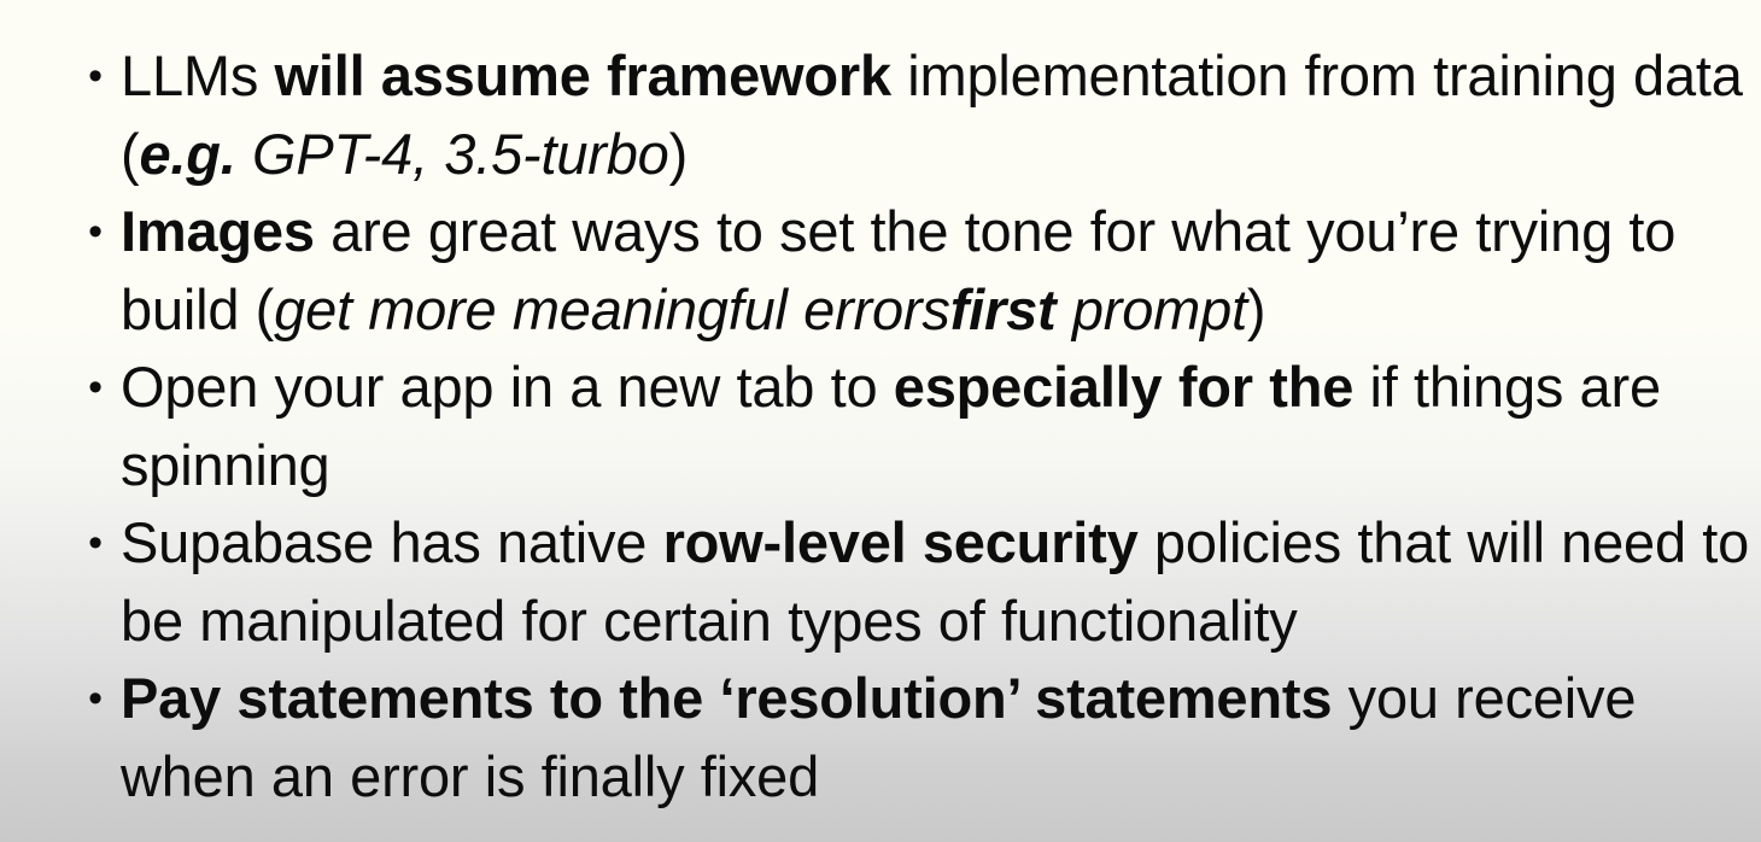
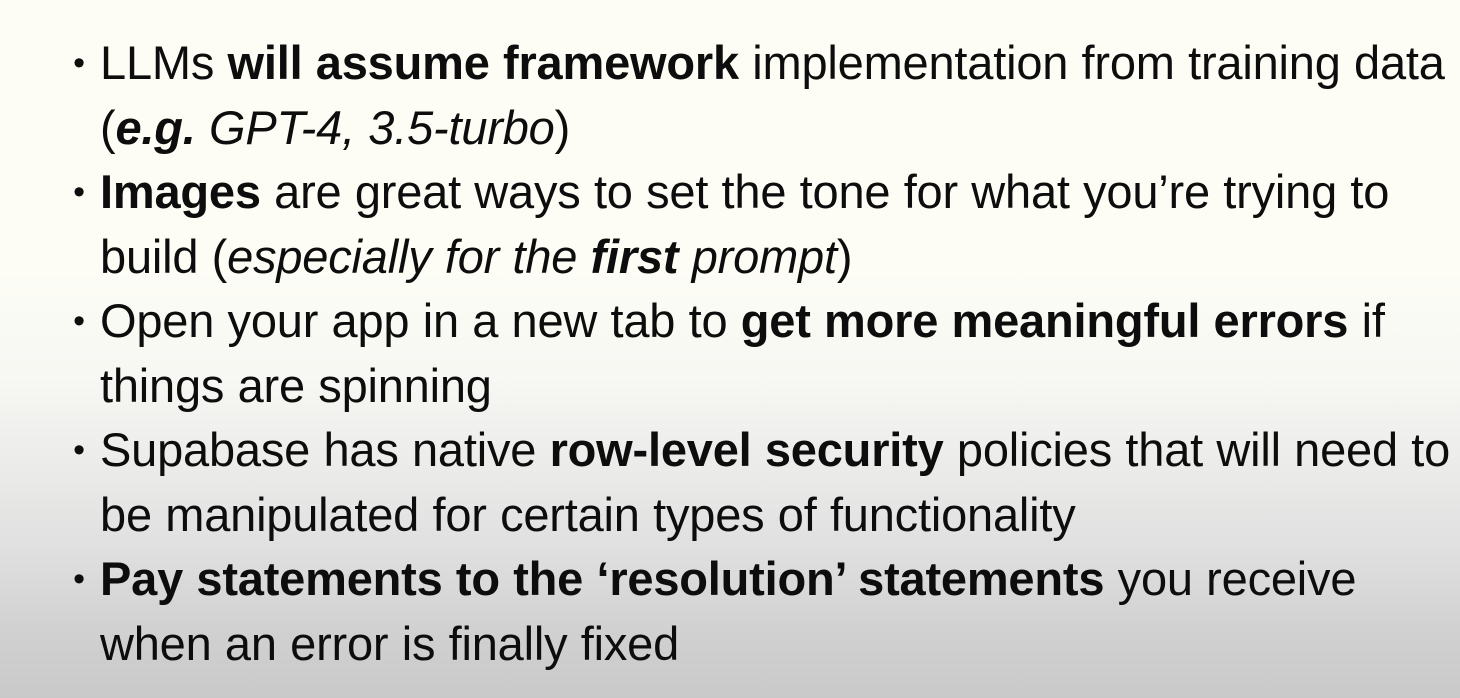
  •
  LLMs will assume framework implementation from training data (e.g. GPT-4, 3.5-turbo)
  •
- Images are great ways to set the tone for what you’re trying to build (get more meaningful errorsfirst prompt)
+ Images are great ways to set the tone for what you’re trying to build (especially for the first prompt)
  •
- Open your app in a new tab to especially for the if things are spinning
+ Open your app in a new tab to get more meaningful errors if things are spinning
  •
  Supabase has native row-level security policies that will need to be manipulated for certain types of functionality
  •
  Pay statements to the ‘resolution’ statements you receive when an error is finally fixed
